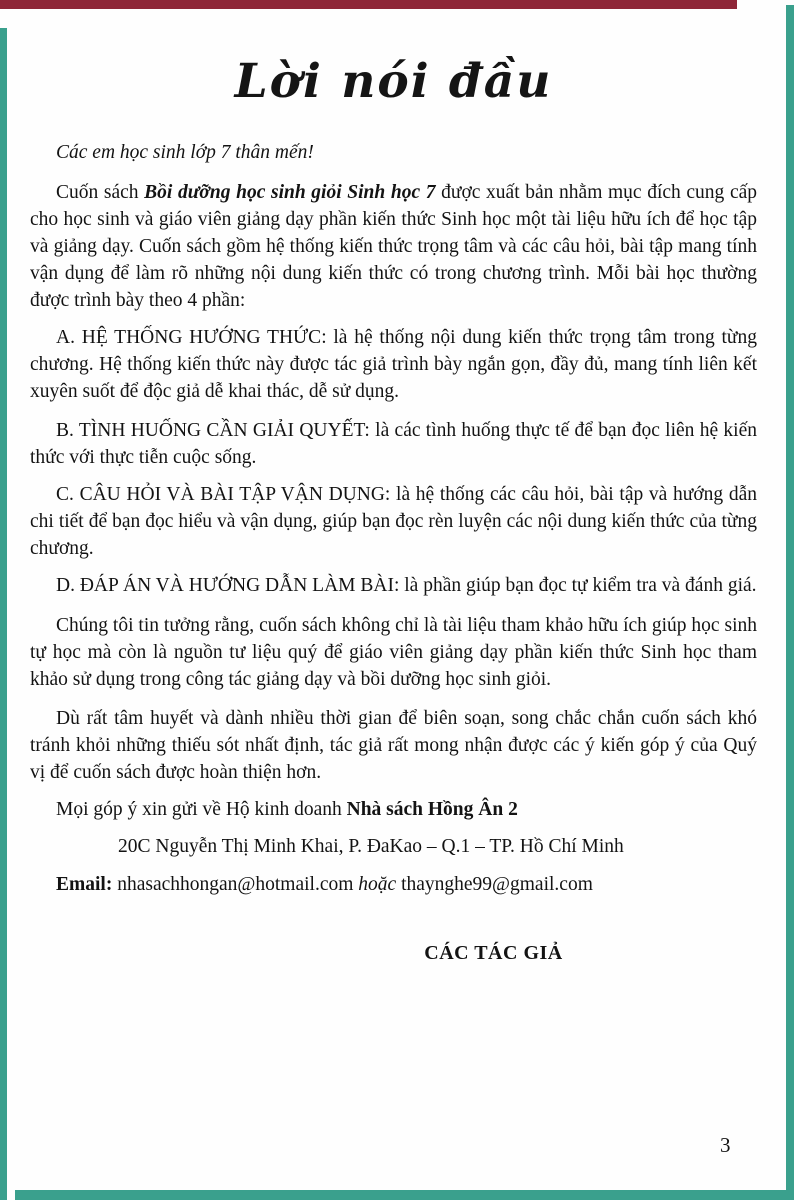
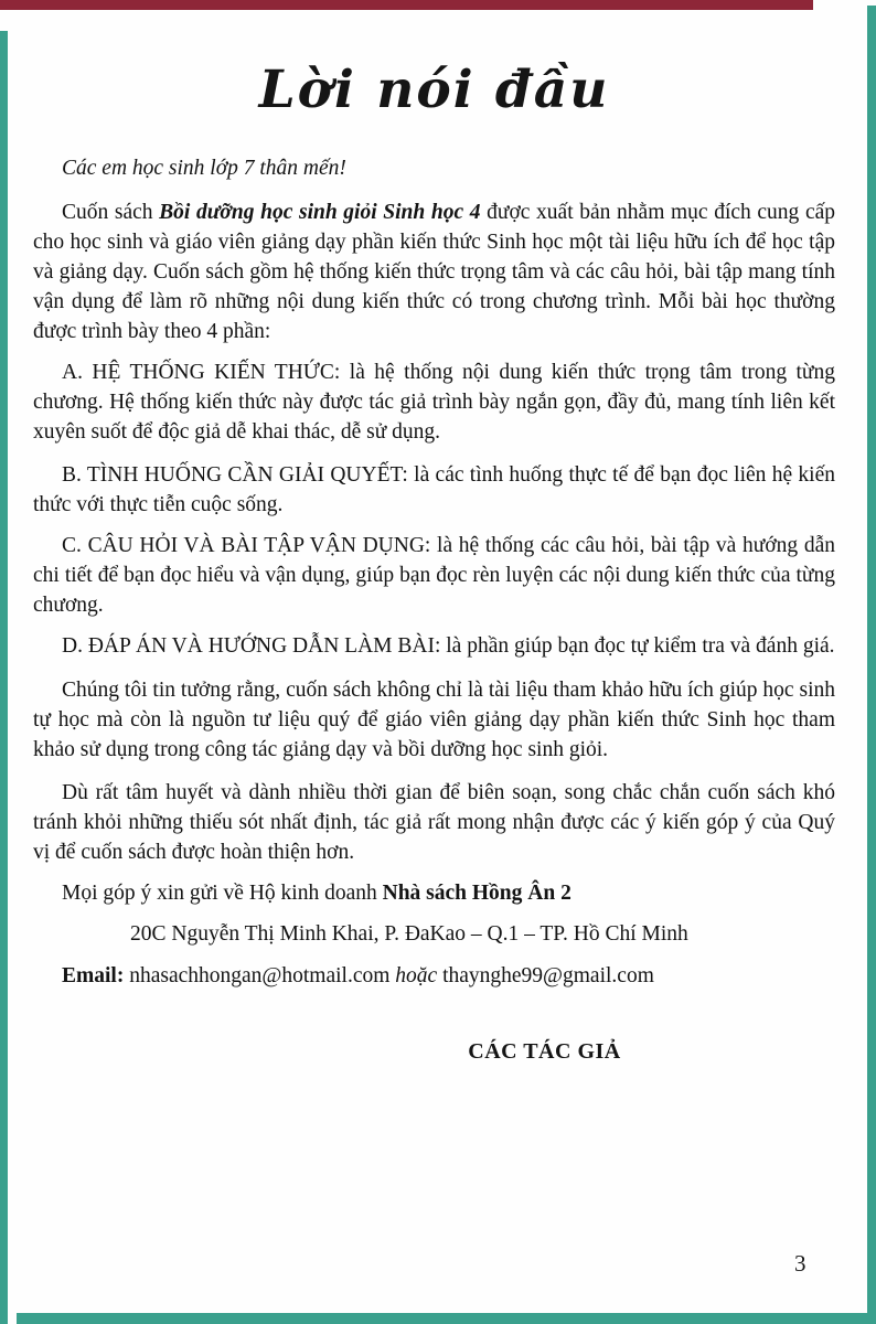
  Lời nói đầu
  Các em học sinh lớp 7 thân mến!
- Cuốn sách Bồi dưỡng học sinh giỏi Sinh học 7 được xuất bản nhằm mục đích cung cấp cho học sinh và giáo viên giảng dạy phần kiến thức Sinh học một tài liệu hữu ích để học tập và giảng dạy. Cuốn sách gồm hệ thống kiến thức trọng tâm và các câu hỏi, bài tập mang tính vận dụng để làm rõ những nội dung kiến thức có trong chương trình. Mỗi bài học thường được trình bày theo 4 phần:
+ Cuốn sách Bồi dưỡng học sinh giỏi Sinh học 4 được xuất bản nhằm mục đích cung cấp cho học sinh và giáo viên giảng dạy phần kiến thức Sinh học một tài liệu hữu ích để học tập và giảng dạy. Cuốn sách gồm hệ thống kiến thức trọng tâm và các câu hỏi, bài tập mang tính vận dụng để làm rõ những nội dung kiến thức có trong chương trình. Mỗi bài học thường được trình bày theo 4 phần:
- A. HỆ THỐNG HƯỚNG THỨC: là hệ thống nội dung kiến thức trọng tâm trong từng chương. Hệ thống kiến thức này được tác giả trình bày ngắn gọn, đầy đủ, mang tính liên kết xuyên suốt để độc giả dễ khai thác, dễ sử dụng.
+ A. HỆ THỐNG KIẾN THỨC: là hệ thống nội dung kiến thức trọng tâm trong từng chương. Hệ thống kiến thức này được tác giả trình bày ngắn gọn, đầy đủ, mang tính liên kết xuyên suốt để độc giả dễ khai thác, dễ sử dụng.
  B. TÌNH HUỐNG CẦN GIẢI QUYẾT: là các tình huống thực tế để bạn đọc liên hệ kiến thức với thực tiễn cuộc sống.
  C. CÂU HỎI VÀ BÀI TẬP VẬN DỤNG: là hệ thống các câu hỏi, bài tập và hướng dẫn chi tiết để bạn đọc hiểu và vận dụng, giúp bạn đọc rèn luyện các nội dung kiến thức của từng chương.
  D. ĐÁP ÁN VÀ HƯỚNG DẪN LÀM BÀI: là phần giúp bạn đọc tự kiểm tra và đánh giá.
  Chúng tôi tin tưởng rằng, cuốn sách không chỉ là tài liệu tham khảo hữu ích giúp học sinh tự học mà còn là nguồn tư liệu quý để giáo viên giảng dạy phần kiến thức Sinh học tham khảo sử dụng trong công tác giảng dạy và bồi dưỡng học sinh giỏi.
  Dù rất tâm huyết và dành nhiều thời gian để biên soạn, song chắc chắn cuốn sách khó tránh khỏi những thiếu sót nhất định, tác giả rất mong nhận được các ý kiến góp ý của Quý vị để cuốn sách được hoàn thiện hơn.
  Mọi góp ý xin gửi về Hộ kinh doanh Nhà sách Hồng Ân 2
  20C Nguyễn Thị Minh Khai, P. ĐaKao – Q.1 – TP. Hồ Chí Minh
  Email: nhasachhongan@hotmail.com hoặc thaynghe99@gmail.com
  CÁC TÁC GIẢ
  3
